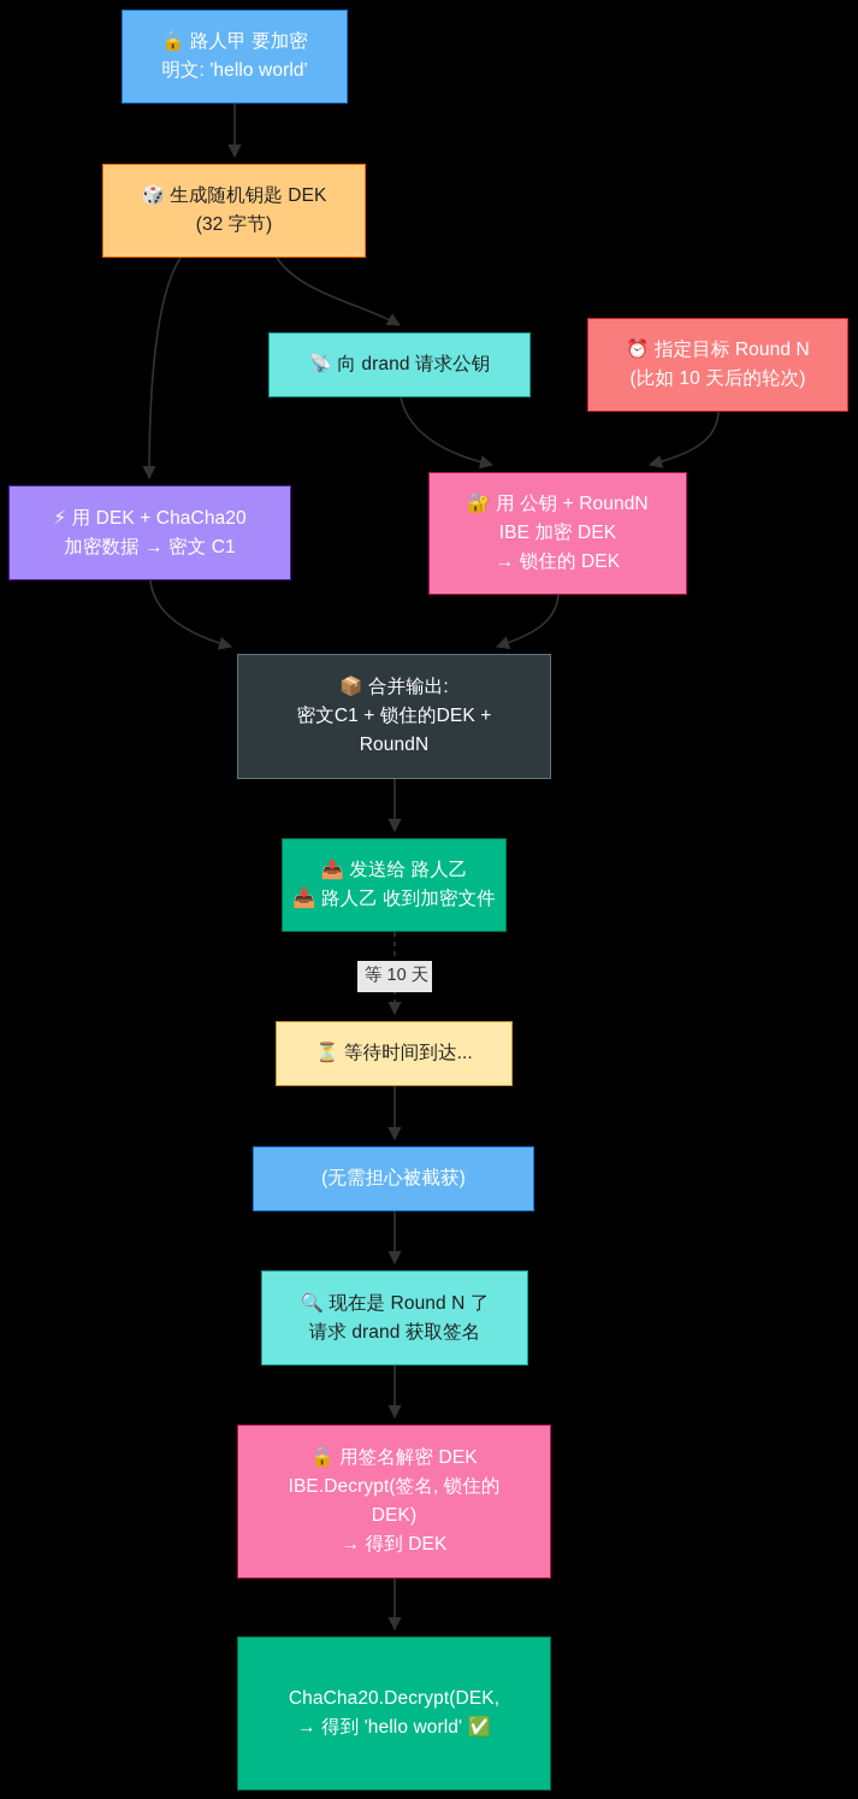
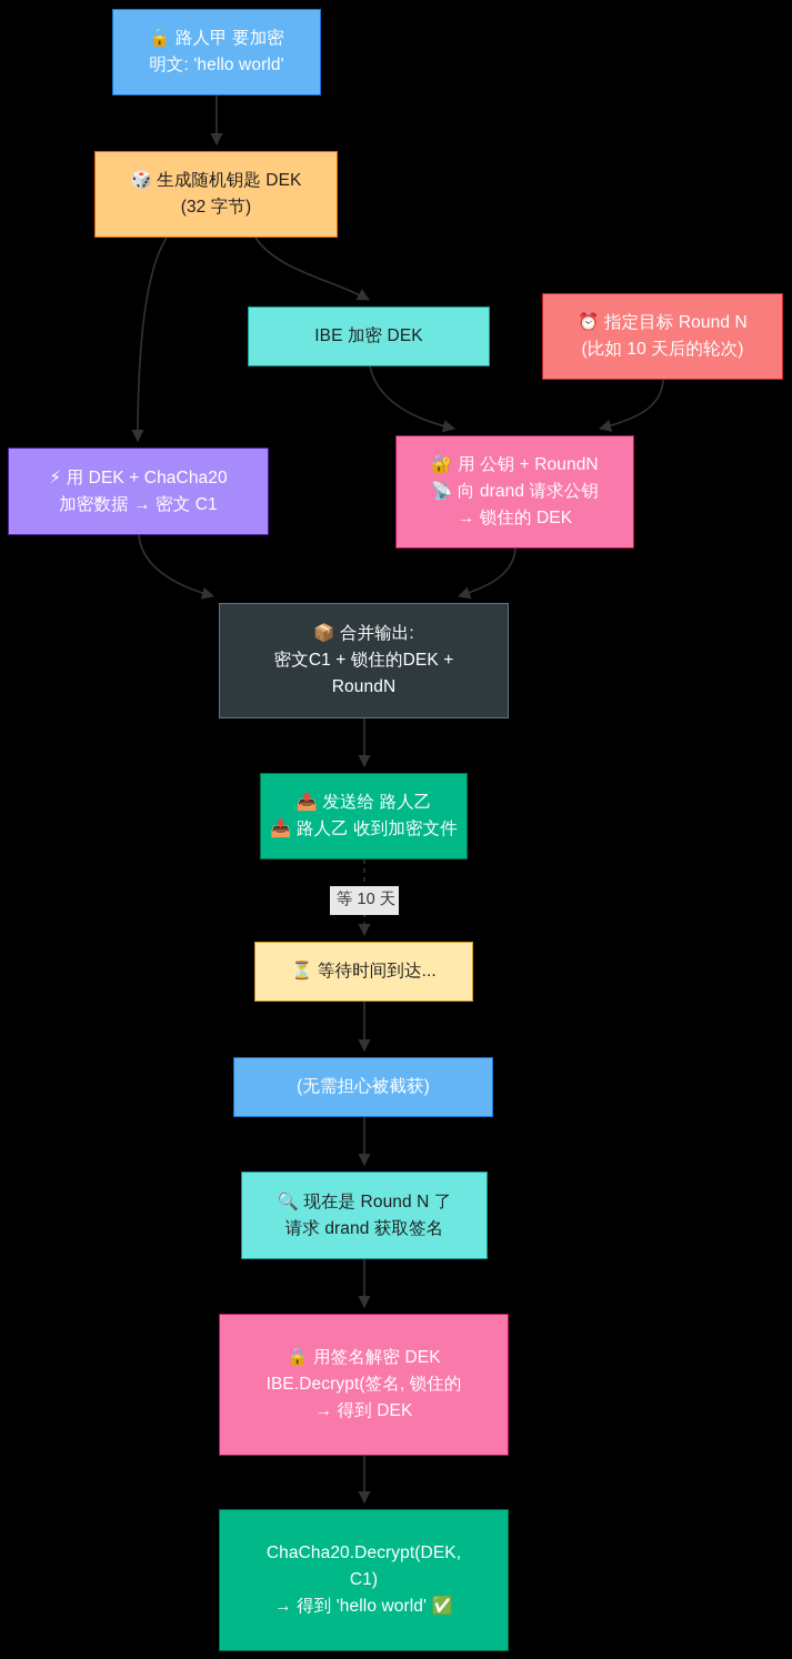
  🔒 路人甲 要加密
  明文: 'hello world'
  🎲 生成随机钥匙 DEK
  (32 字节)
- 📡 向 drand 请求公钥
+ IBE 加密 DEK
  ⏰ 指定目标 Round N
  (比如 10 天后的轮次)
  ⚡ 用 DEK + ChaCha20
  加密数据 → 密文 C1
  🔐 用 公钥 + RoundN
- IBE 加密 DEK
+ 📡 向 drand 请求公钥
  → 锁住的 DEK
  📦 合并输出:
  密文C1 + 锁住的DEK +
  RoundN
  📤 发送给 路人乙
  📥 路人乙 收到加密文件
  ⏳ 等待时间到达...
  (无需担心被截获)
  🔍 现在是 Round N 了
  请求 drand 获取签名
  🔒 用签名解密 DEK
  IBE.Decrypt(签名, 锁住的
- DEK)
  → 得到 DEK
  ChaCha20.Decrypt(DEK,
+ C1)
  → 得到 'hello world' ✅
  等 10 天
